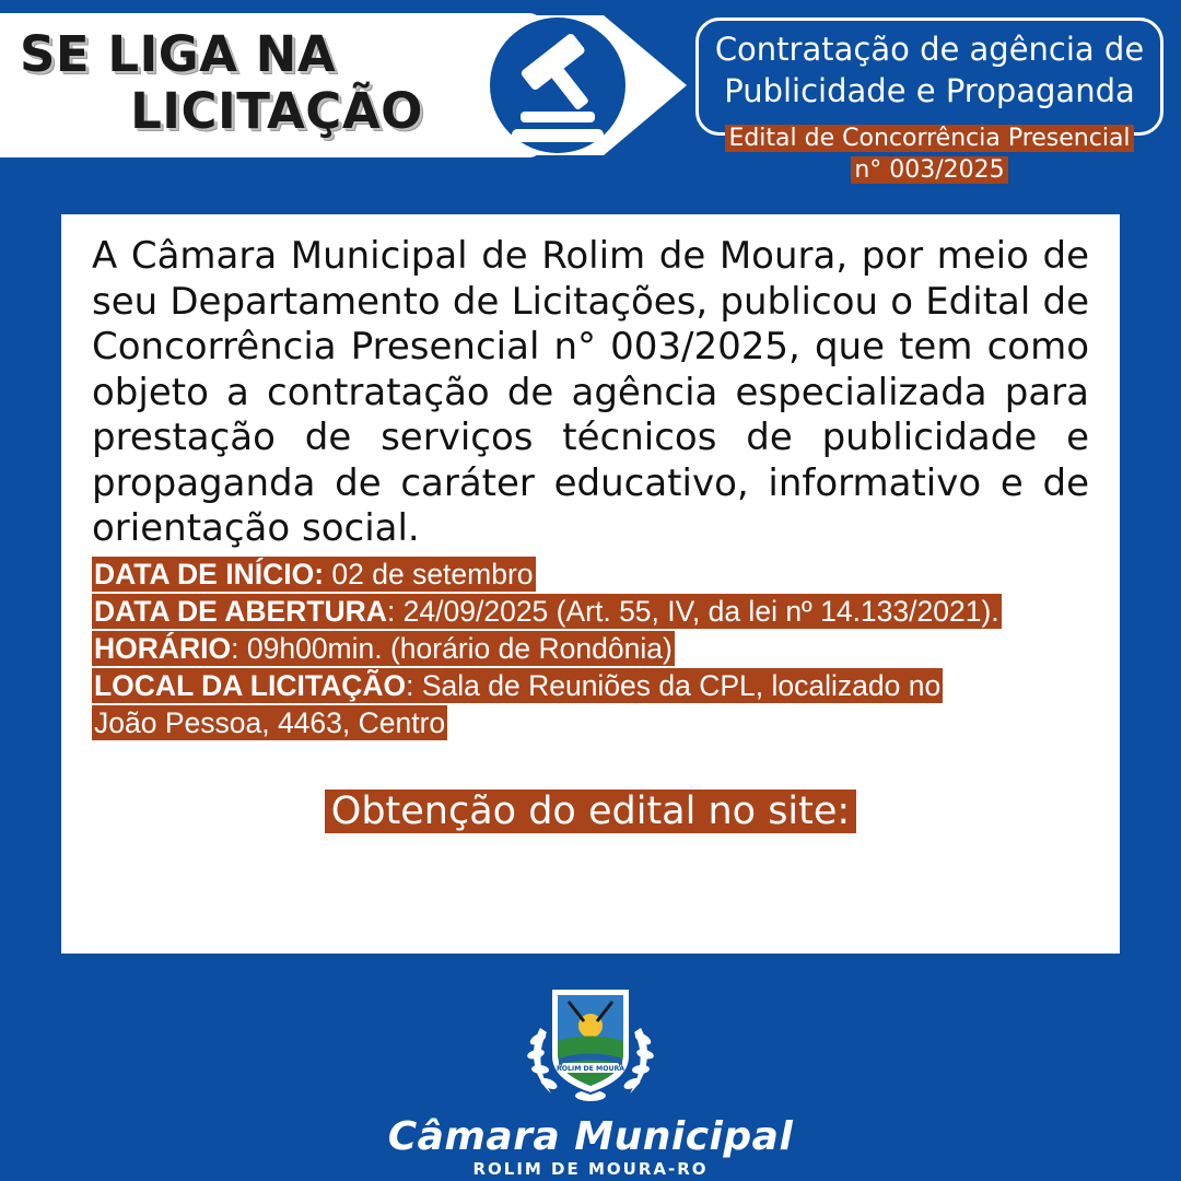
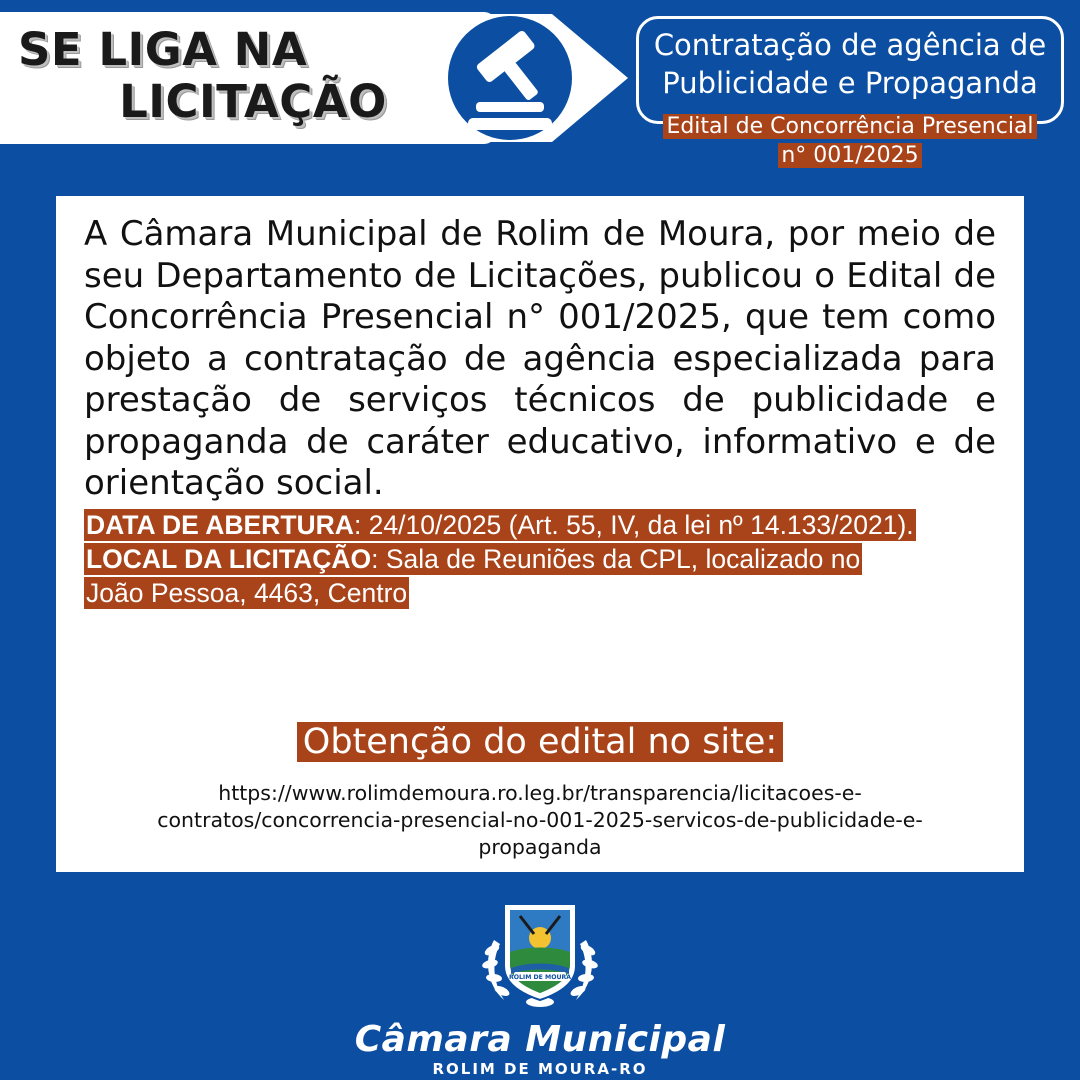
  SE LIGA NA
  LICITAÇÃO
  Contratação de agência de
  Publicidade e Propaganda
  Edital de Concorrência Presencial
- n° 003/2025
+ n° 001/2025
- A Câmara Municipal de Rolim de Moura, por meio de seu Departamento de Licitações, publicou o Edital de Concorrência Presencial n° 003/2025, que tem como objeto a contratação de agência especializada para prestação de serviços técnicos de publicidade e propaganda de caráter educativo, informativo e de orientação social.
+ A Câmara Municipal de Rolim de Moura, por meio de seu Departamento de Licitações, publicou o Edital de Concorrência Presencial n° 001/2025, que tem como objeto a contratação de agência especializada para prestação de serviços técnicos de publicidade e propaganda de caráter educativo, informativo e de orientação social.
- DATA DE INÍCIO: 02 de setembro
- DATA DE ABERTURA: 24/09/2025 (Art. 55, IV, da lei nº 14.133/2021).
+ DATA DE ABERTURA: 24/10/2025 (Art. 55, IV, da lei nº 14.133/2021).
- HORÁRIO: 09h00min. (horário de Rondônia)
  LOCAL DA LICITAÇÃO: Sala de Reuniões da CPL, localizado no
  João Pessoa, 4463, Centro
  Obtenção do edital no site:
+ https://www.rolimdemoura.ro.leg.br/transparencia/licitacoes-e- contratos/concorrencia-presencial-no-001-2025-servicos-de-publicidade-e-propaganda
  Câmara Municipal
  ROLIM DE MOURA-RO
